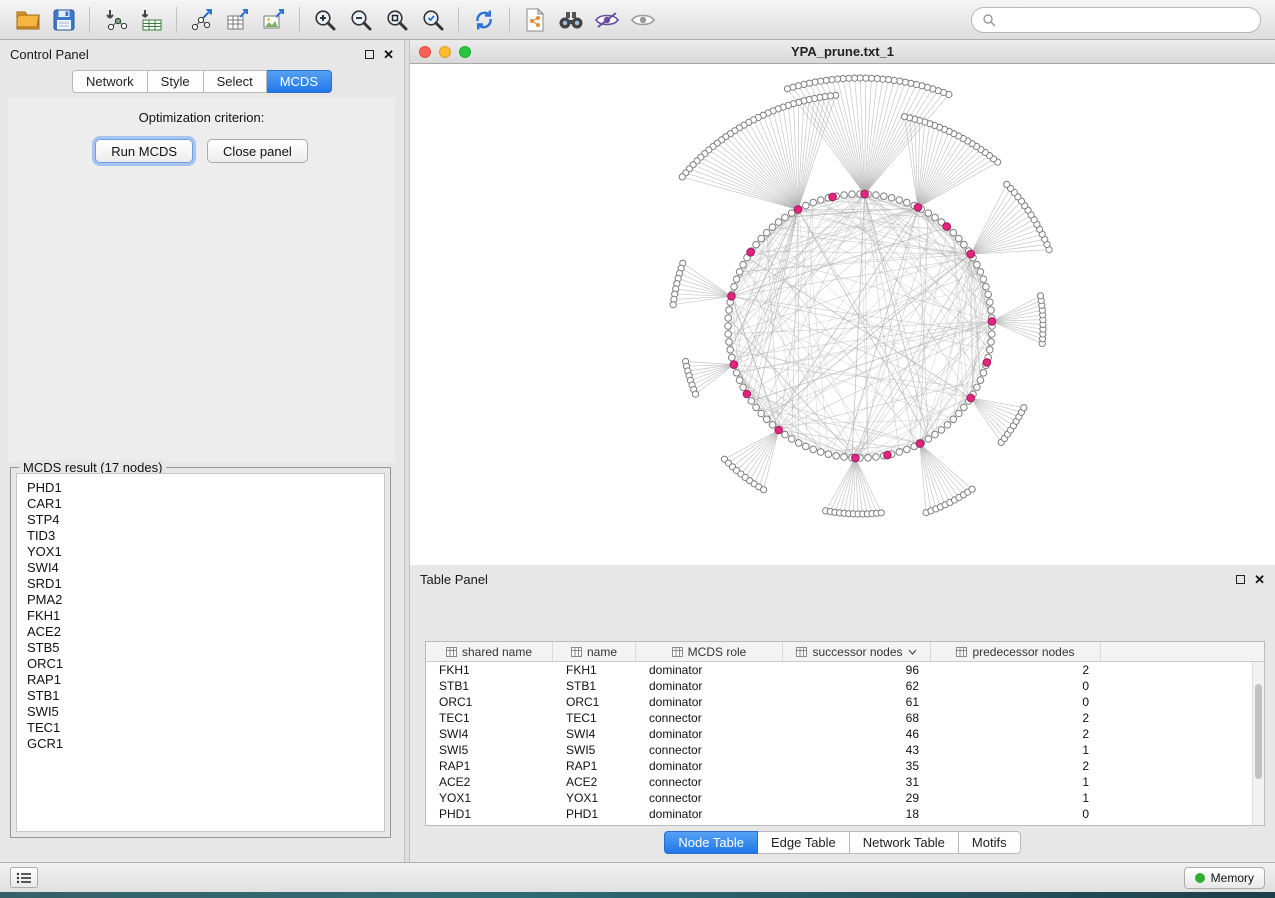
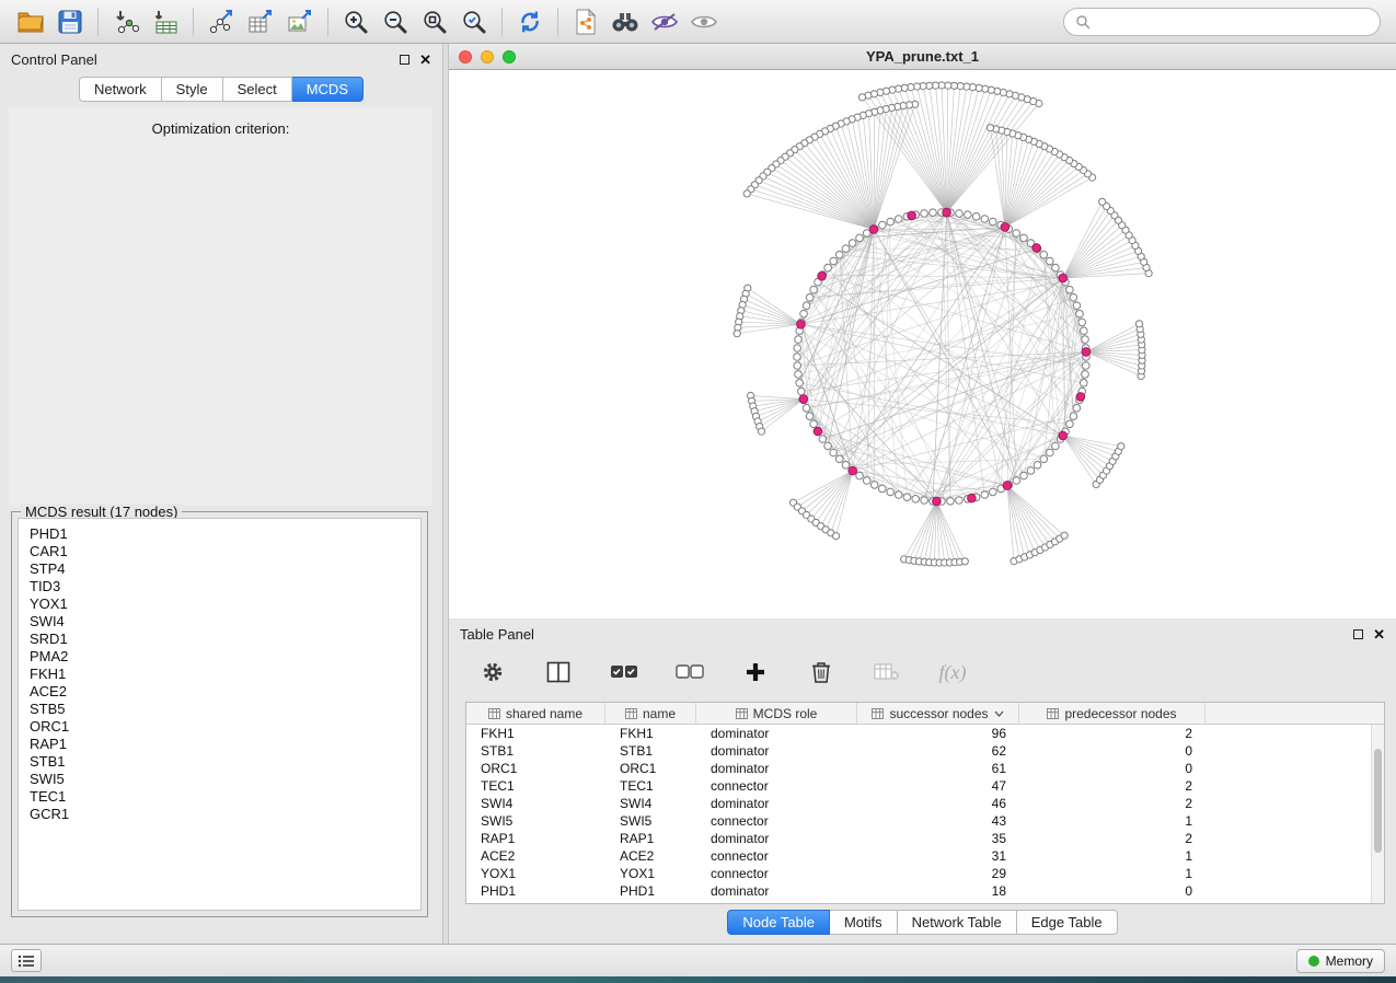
  Control Panel
  ✕
  Network
  Style
  Select
  MCDS
  Optimization criterion:
- Run MCDS
- Close panel
  MCDS result (17 nodes)
  PHD1
  CAR1
  STP4
  TID3
  YOX1
  SWI4
  SRD1
  PMA2
  FKH1
  ACE2
  STB5
  ORC1
  RAP1
  STB1
  SWI5
  TEC1
  GCR1
  YPA_prune.txt_1
  Table Panel
  ✕
+ f(x)
  shared name
  name
  MCDS role
  successor nodes
  predecessor nodes
  FKH1
  FKH1
  dominator
  96
  2
  STB1
  STB1
  dominator
  62
  0
  ORC1
  ORC1
  dominator
  61
  0
  TEC1
  TEC1
  connector
- 68
+ 47
  2
  SWI4
  SWI4
  dominator
  46
  2
  SWI5
  SWI5
  connector
  43
  1
  RAP1
  RAP1
  dominator
  35
  2
  ACE2
  ACE2
  connector
  31
  1
  YOX1
  YOX1
  connector
  29
  1
  PHD1
  PHD1
  dominator
  18
  0
  Node Table
- Edge Table
+ Motifs
  Network Table
- Motifs
+ Edge Table
  Memory
